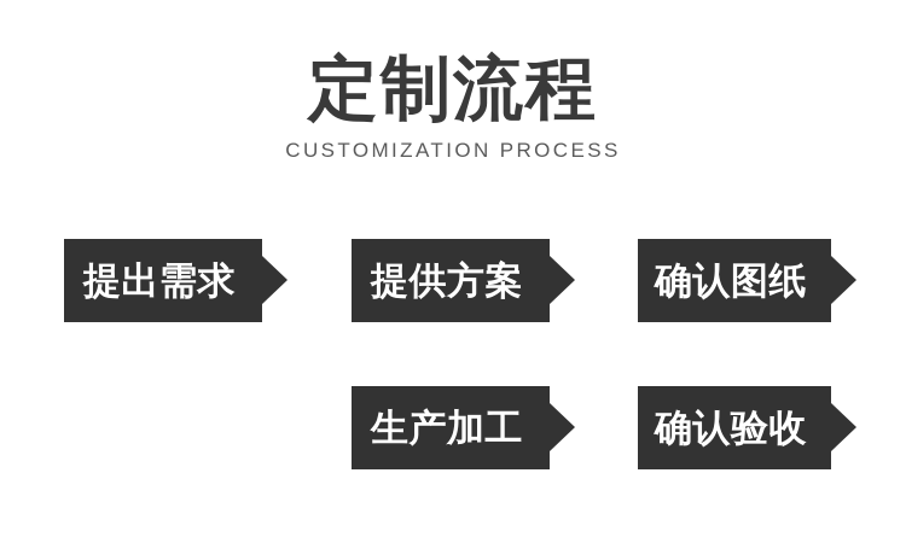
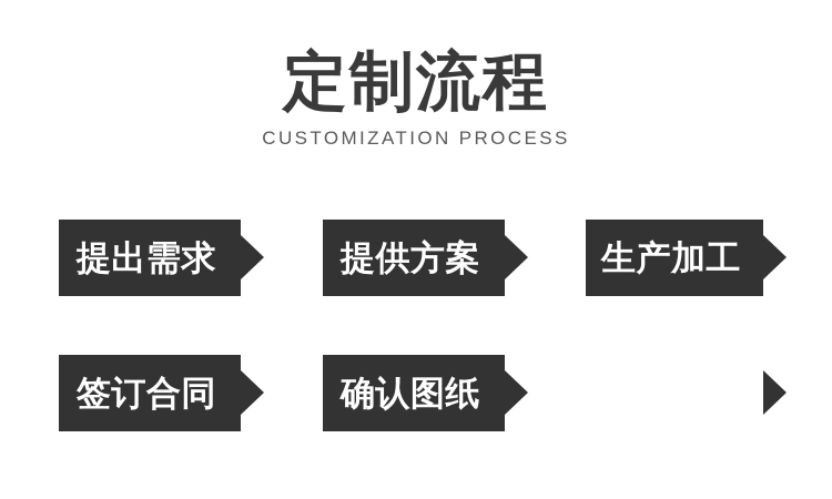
  定制流程
  CUSTOMIZATION PROCESS
  提出需求
  提供方案
- 确认图纸
+ 生产加工
+ 签订合同
- 生产加工
+ 确认图纸
- 确认验收
